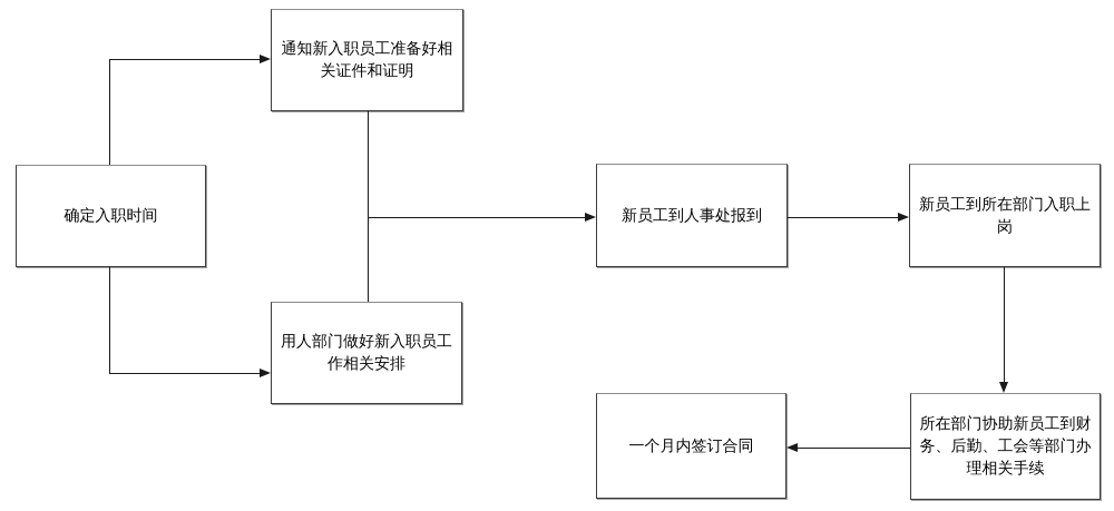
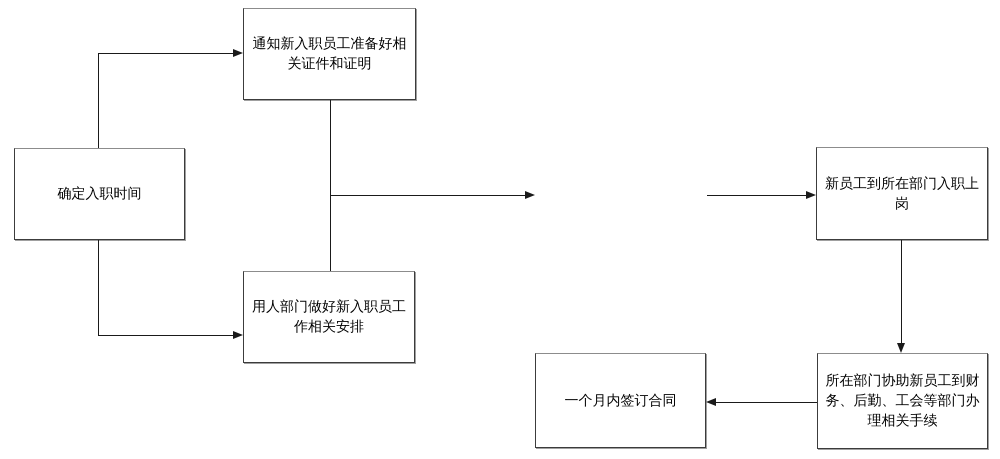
  确定入职时间
  通知新入职员工准备好相
  关证件和证明
  用人部门做好新入职员工
  作相关安排
- 新员工到人事处报到
  新员工到所在部门入职上
  岗
  所在部门协助新员工到财
  务、后勤、工会等部门办
  理相关手续
  一个月内签订合同
